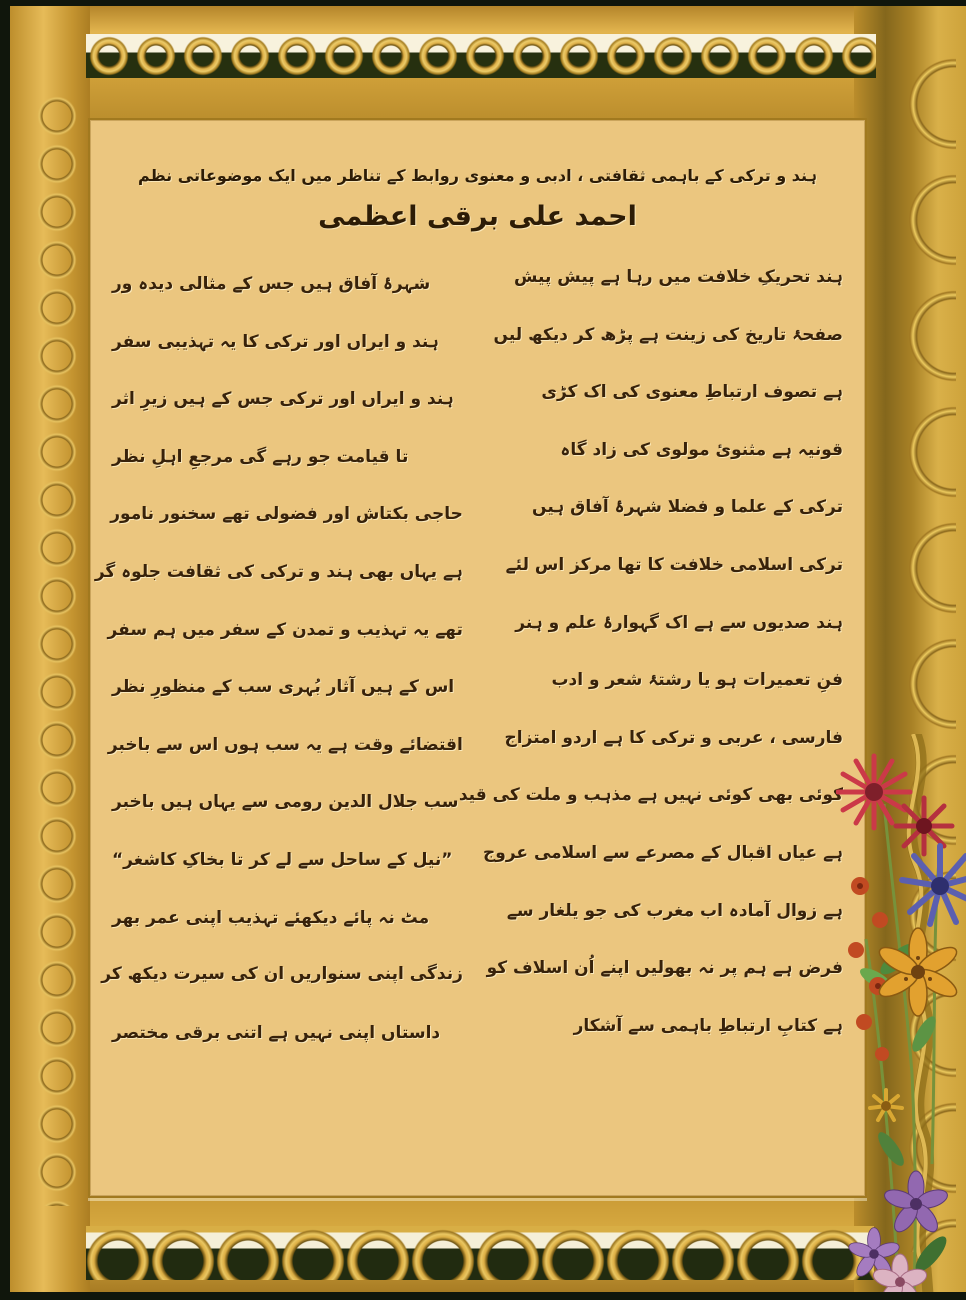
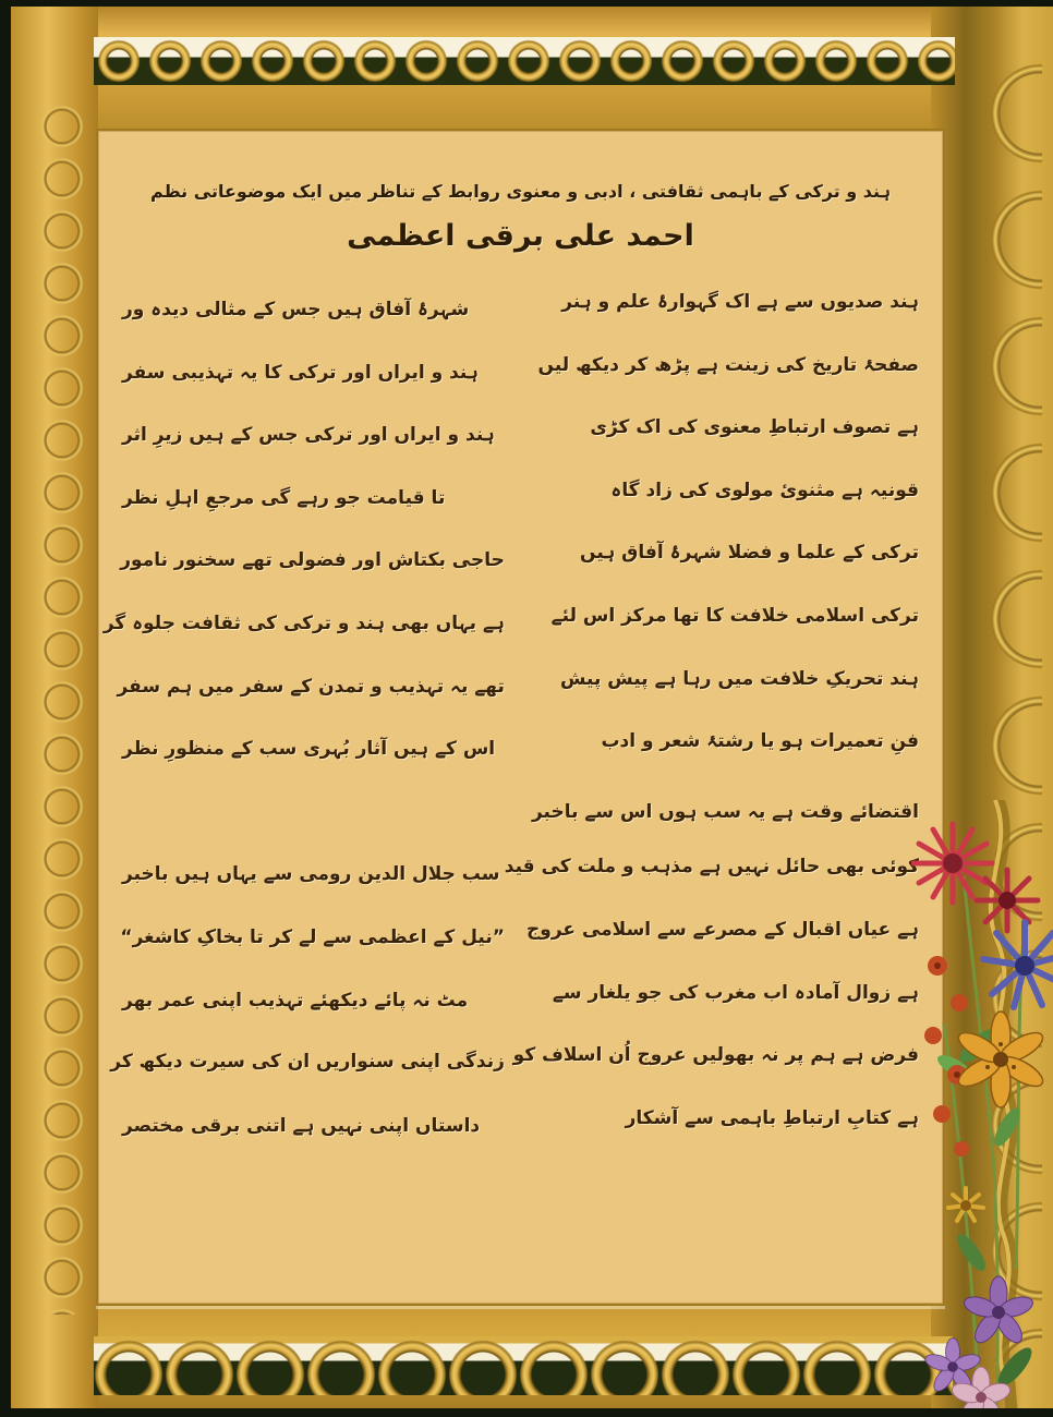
  ہند و ترکی کے باہمی ثقافتی ، ادبی و معنوی روابط کے تناظر میں ایک موضوعاتی نظم
  احمد علی برقی اعظمی
- ہند تحریکِ خلافت میں رہا ہے پیش پیش
+ ہند صدیوں سے ہے اک گہوارۂ علم و ہنر
  شہرۂ آفاق ہیں جس کے مثالی دیدہ ور
  صفحۂ تاریخ کی زینت ہے پڑھ کر دیکھ لیں
  ہند و ایراں اور ترکی کا یہ تہذیبی سفر
  ہے تصوف ارتباطِ معنوی کی اک کڑی
  ہند و ایراں اور ترکی جس کے ہیں زیرِ اثر
  قونیہ ہے مثنویٔ مولوی کی زاد گاہ
  تا قیامت جو رہے گی مرجعِ اہلِ نظر
  ترکی کے علما و فضلا شہرۂ آفاق ہیں
  حاجی بکتاش اور فضولی تھے سخنور نامور
  ترکی اسلامی خلافت کا تھا مرکز اس لئے
  ہے یہاں بھی ہند و ترکی کی ثقافت جلوہ گر
- ہند صدیوں سے ہے اک گہوارۂ علم و ہنر
+ ہند تحریکِ خلافت میں رہا ہے پیش پیش
  تھے یہ تہذیب و تمدن کے سفر میں ہم سفر
  فنِ تعمیرات ہو یا رشتۂ شعر و ادب
  اس کے ہیں آثار بُہری سب کے منظورِ نظر
- فارسی ، عربی و ترکی کا ہے اردو امتزاج
  اقتضائے وقت ہے یہ سب ہوں اس سے باخبر
- کوئی بھی کوئی نہیں ہے مذہب و ملت کی قید
+ کوئی بھی حائل نہیں ہے مذہب و ملت کی قید
  سب جلال الدین رومی سے یہاں ہیں باخبر
  ہے عیاں اقبال کے مصرعے سے اسلامی عروج
- ”نیل کے ساحل سے لے کر تا بخاکِ کاشغر“
+ ”نیل کے اعظمی سے لے کر تا بخاکِ کاشغر“
  ہے زوال آمادہ اب مغرب کی جو یلغار سے
  مٹ نہ پائے دیکھئے تہذیب اپنی عمر بھر
- فرض ہے ہم پر نہ بھولیں اپنے اُن اسلاف کو
+ فرض ہے ہم پر نہ بھولیں عروج اُن اسلاف کو
  زندگی اپنی سنواریں ان کی سیرت دیکھ کر
  ہے کتابِ ارتباطِ باہمی سے آشکار
  داستاں اپنی نہیں ہے اتنی برقی مختصر
